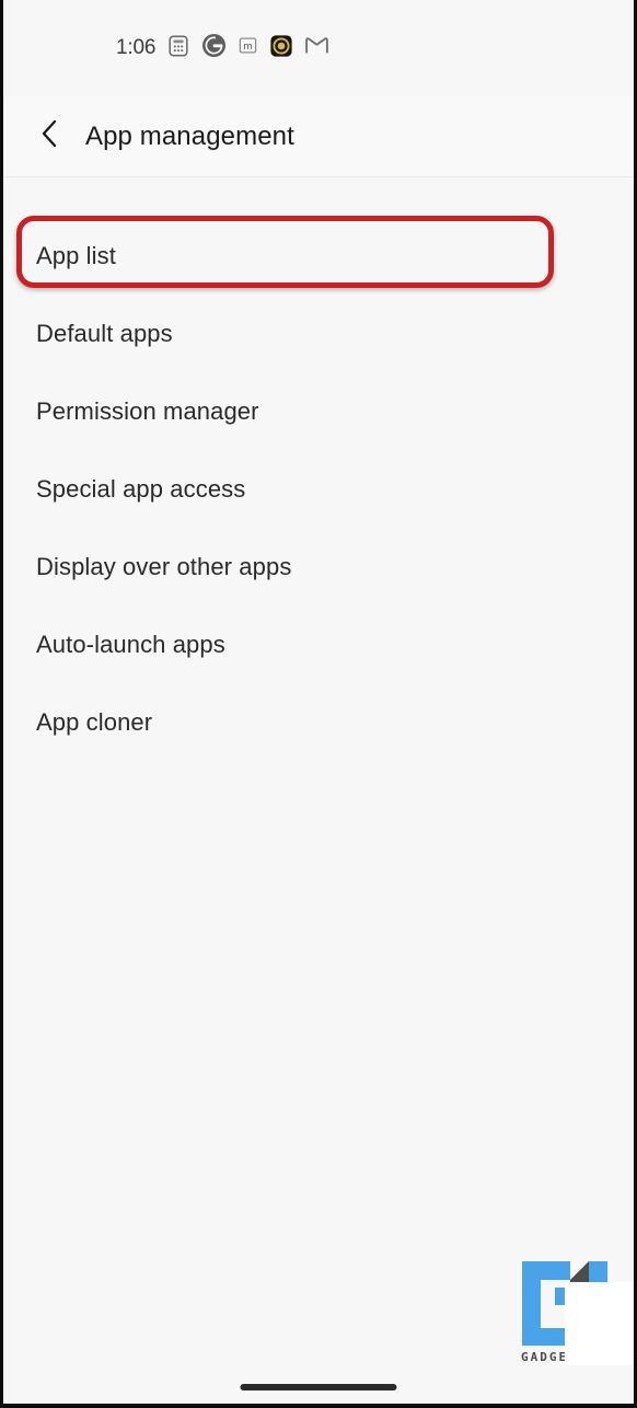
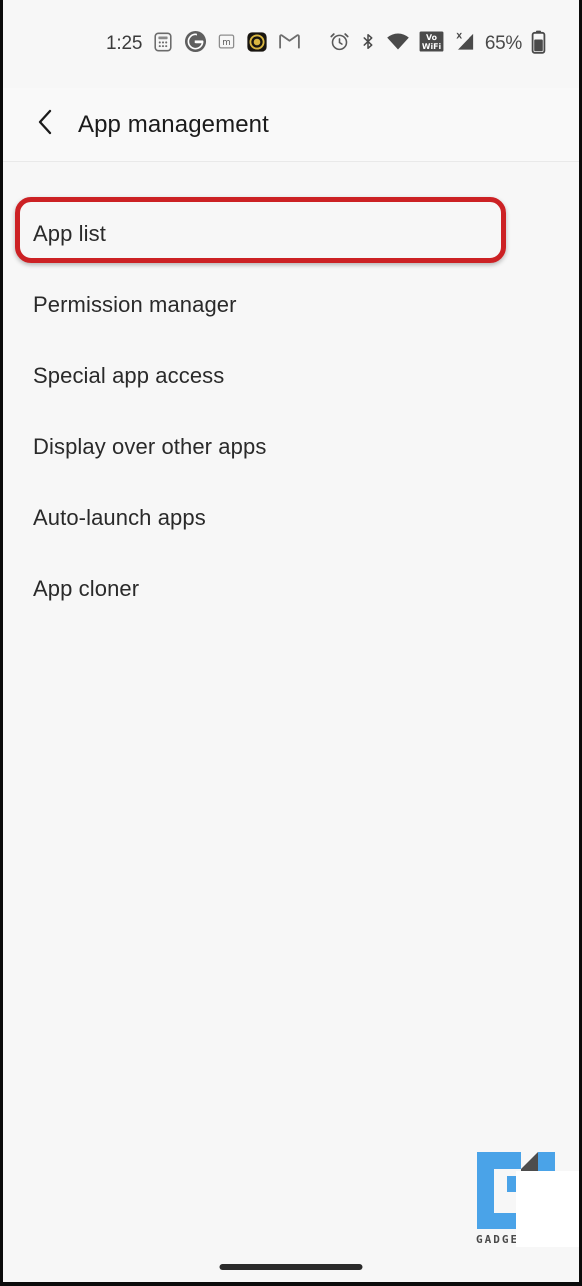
- 1:06
+ 1:25
  m
+ Vo
+ WiFi
+ X
+ 65%
  App management
  App list
- Default apps
  Permission manager
  Special app access
  Display over other apps
  Auto-launch apps
  App cloner
